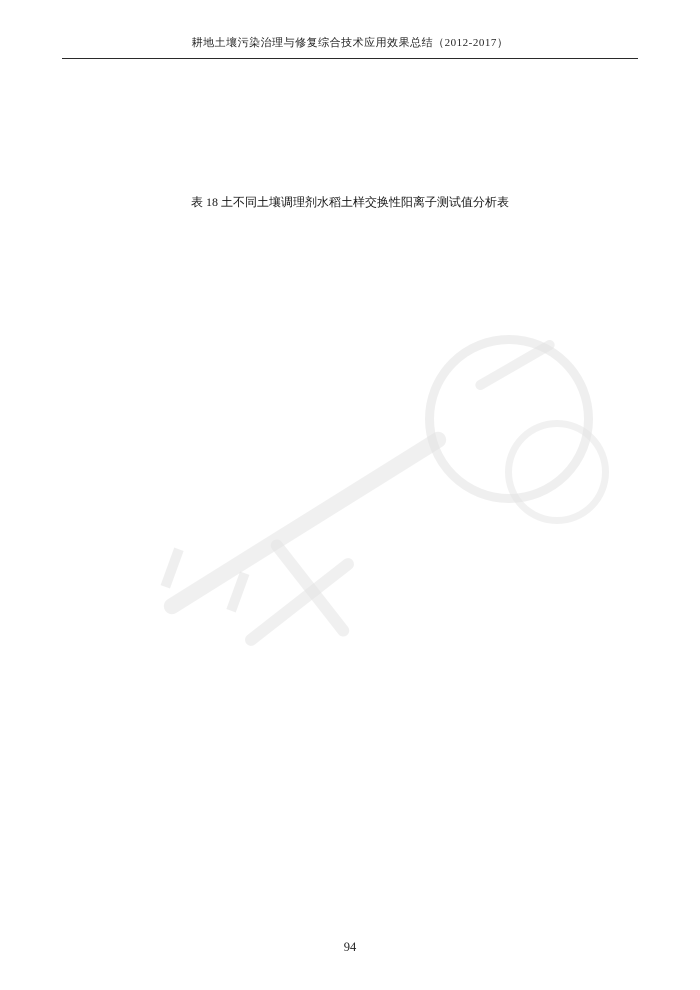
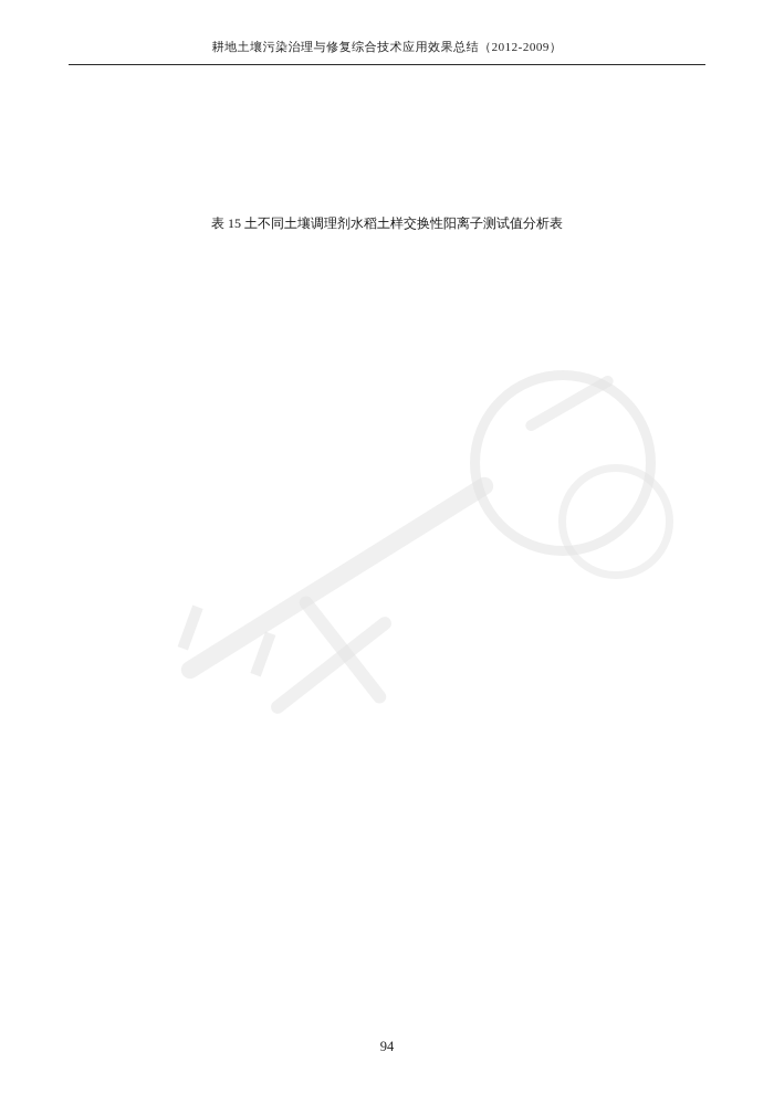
- 耕地土壤污染治理与修复综合技术应用效果总结（2012-2017）
+ 耕地土壤污染治理与修复综合技术应用效果总结（2012-2009）
- 表 18 土不同土壤调理剂水稻土样交换性阳离子测试值分析表
+ 表 15 土不同土壤调理剂水稻土样交换性阳离子测试值分析表
  94
